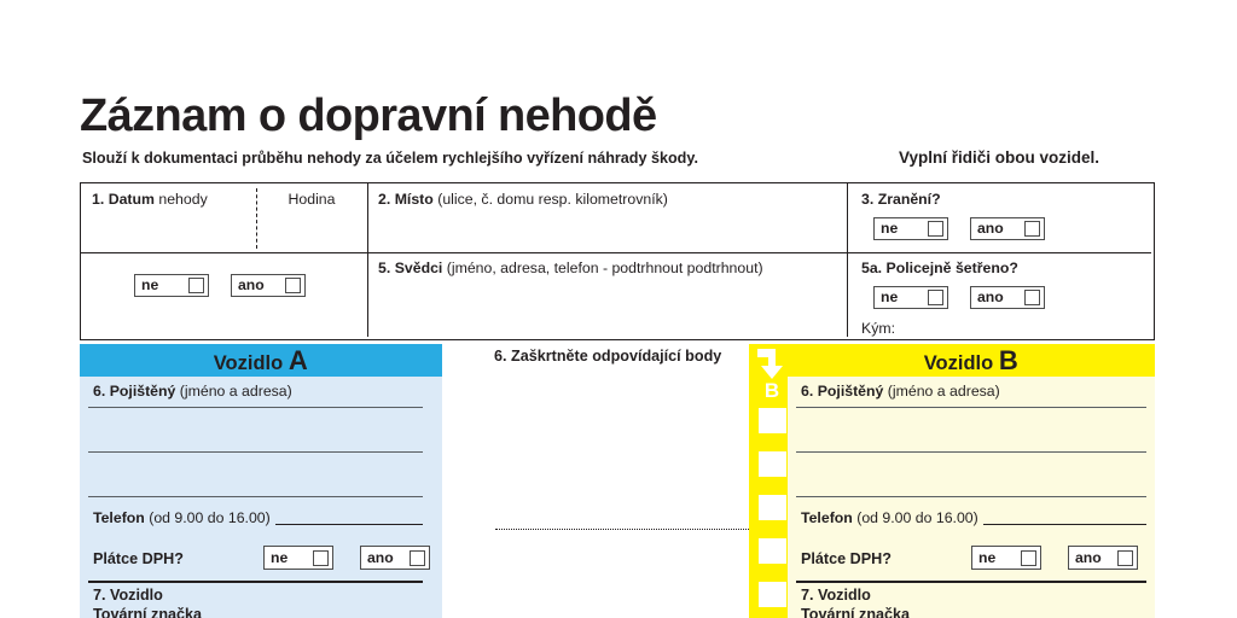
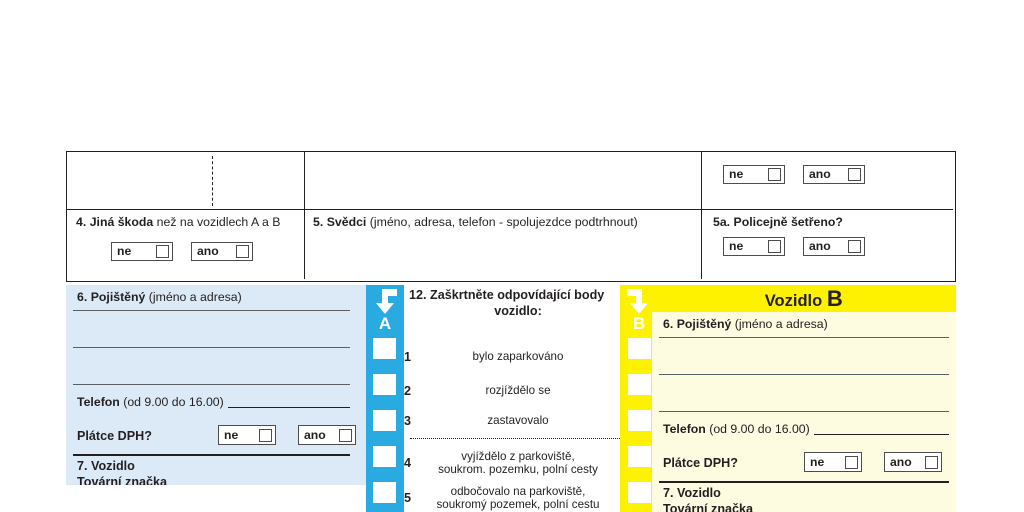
- Záznam o dopravní nehodě
- Slouží k dokumentaci průběhu nehody za účelem rychlejšího vyřízení náhrady škody.
- Vyplní řidiči obou vozidel.
- 1. Datum nehody
- Hodina
- 2. Místo (ulice, č. domu resp. kilometrovník)
- 3. Zranění?
  ne
  ano
+ 4. Jiná škoda než na vozidlech A a B
  ne
  ano
- 5. Svědci (jméno, adresa, telefon - podtrhnout podtrhnout)
+ 5. Svědci (jméno, adresa, telefon - spolujezdce podtrhnout)
  5a. Policejně šetřeno?
  ne
  ano
- Kým:
- Vozidlo A
  6. Pojištěný (jméno a adresa)
  Telefon (od 9.00 do 16.00)
  Plátce DPH?
  ne
  ano
  7. Vozidlo
  Tovární značka
+ A
- 6. Zaškrtněte odpovídající body
+ 12. Zaškrtněte odpovídající body
+ vozidlo:
+ 1
+ bylo zaparkováno
+ 2
+ rozjíždělo se
+ 3
+ zastavovalo
+ 4
+ vyjíždělo z parkoviště,
+ soukrom. pozemku, polní cesty
+ 5
+ odbočovalo na parkoviště,
+ soukromý pozemek, polní cestu
  B
  Vozidlo B
  6. Pojištěný (jméno a adresa)
  Telefon (od 9.00 do 16.00)
  Plátce DPH?
  ne
  ano
  7. Vozidlo
  Tovární značka
